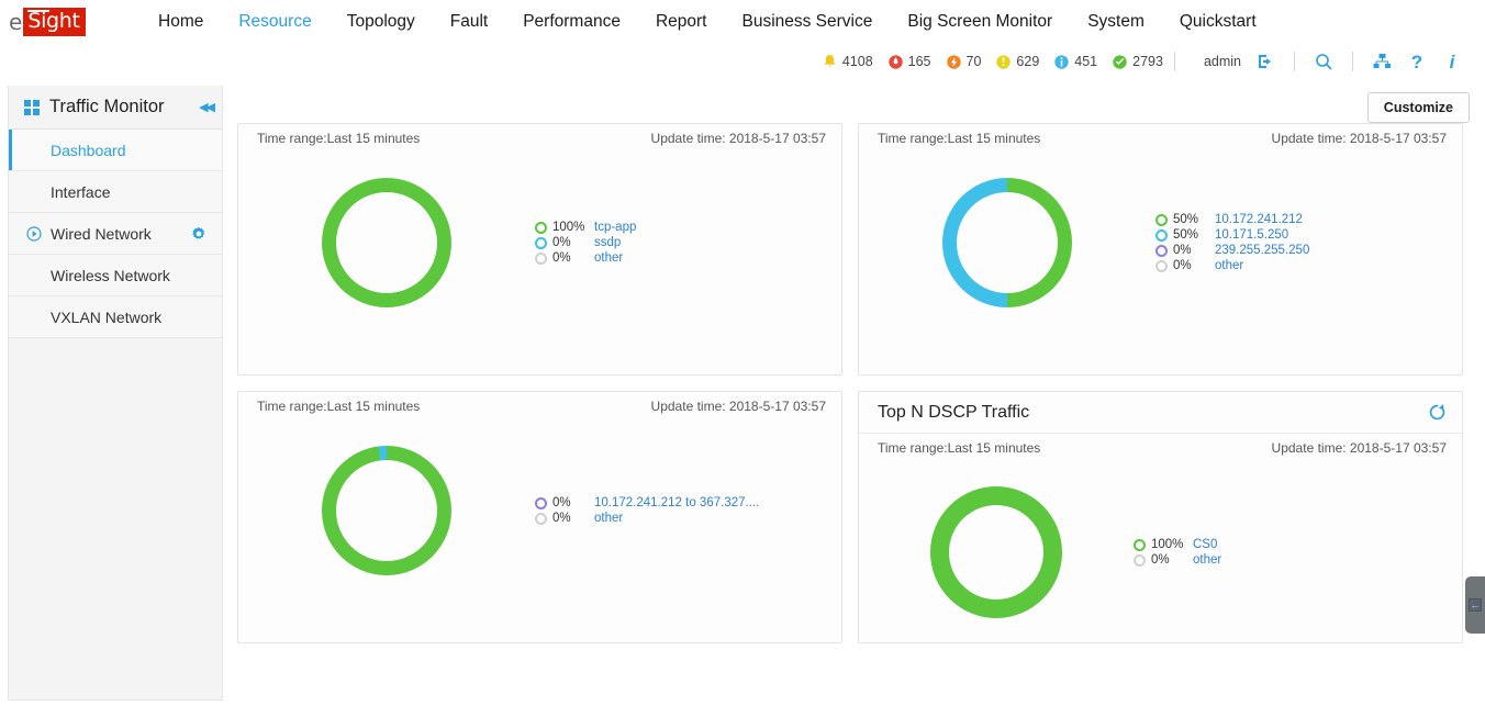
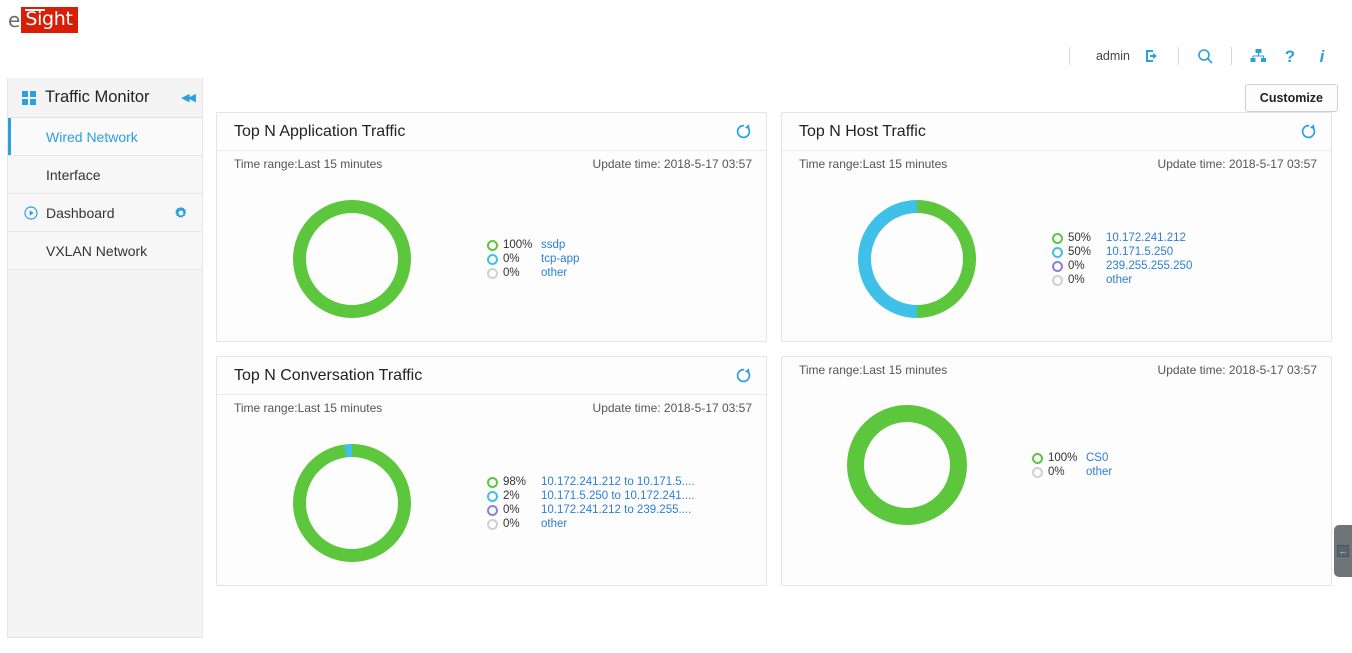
  e
  Sight
- Home
- Resource
- Topology
- Fault
- Performance
- Report
- Business Service
- Big Screen Monitor
- System
- Quickstart
- 4108
- 165
- 70
- 629
- 451
- 2793
  admin
  ?
  i
  Traffic Monitor
  ◀◀
- Dashboard
+ Wired Network
  Interface
- Wired Network
+ Dashboard
- Wireless Network
  VXLAN Network
  Customize
+ Top N Application Traffic
  Time range:Last 15 minutes
  Update time: 2018-5-17 03:57
  100%
- tcp-app
+ ssdp
  0%
- ssdp
+ tcp-app
  0%
  other
+ Top N Host Traffic
  Time range:Last 15 minutes
  Update time: 2018-5-17 03:57
  50%
  10.172.241.212
  50%
  10.171.5.250
  0%
  239.255.255.250
  0%
  other
+ Top N Conversation Traffic
  Time range:Last 15 minutes
  Update time: 2018-5-17 03:57
+ 98%
+ 10.172.241.212 to 10.171.5....
+ 2%
+ 10.171.5.250 to 10.172.241....
  0%
- 10.172.241.212 to 367.327....
+ 10.172.241.212 to 239.255....
  0%
  other
- Top N DSCP Traffic
  Time range:Last 15 minutes
  Update time: 2018-5-17 03:57
  100%
  CS0
  0%
  other
  ←
